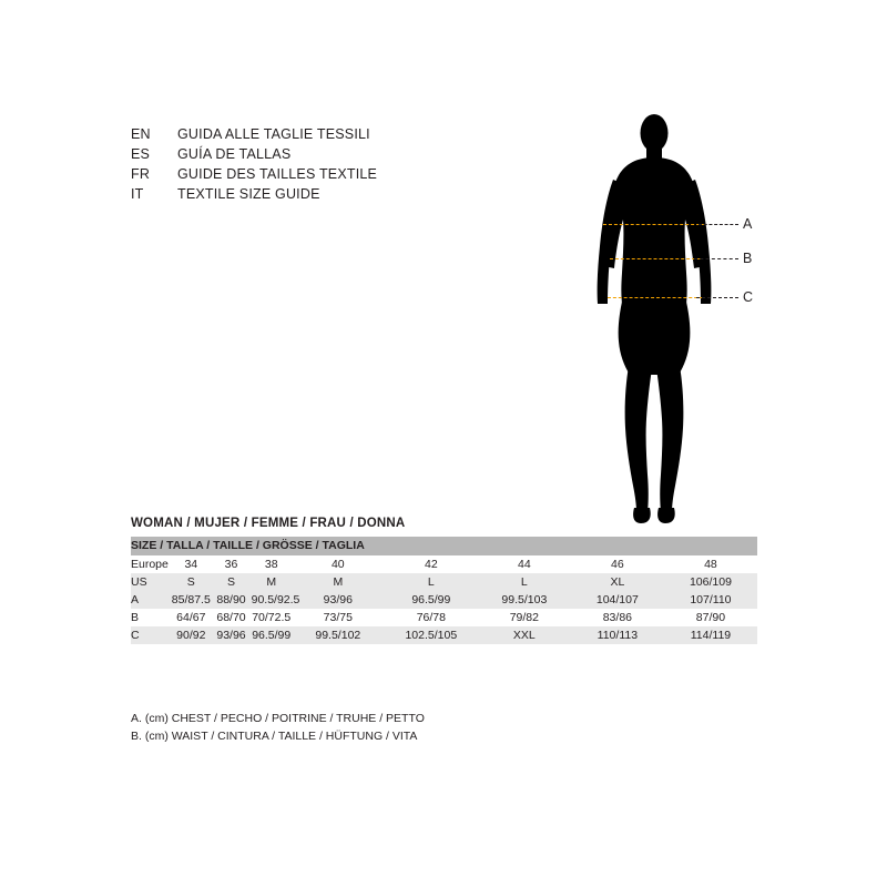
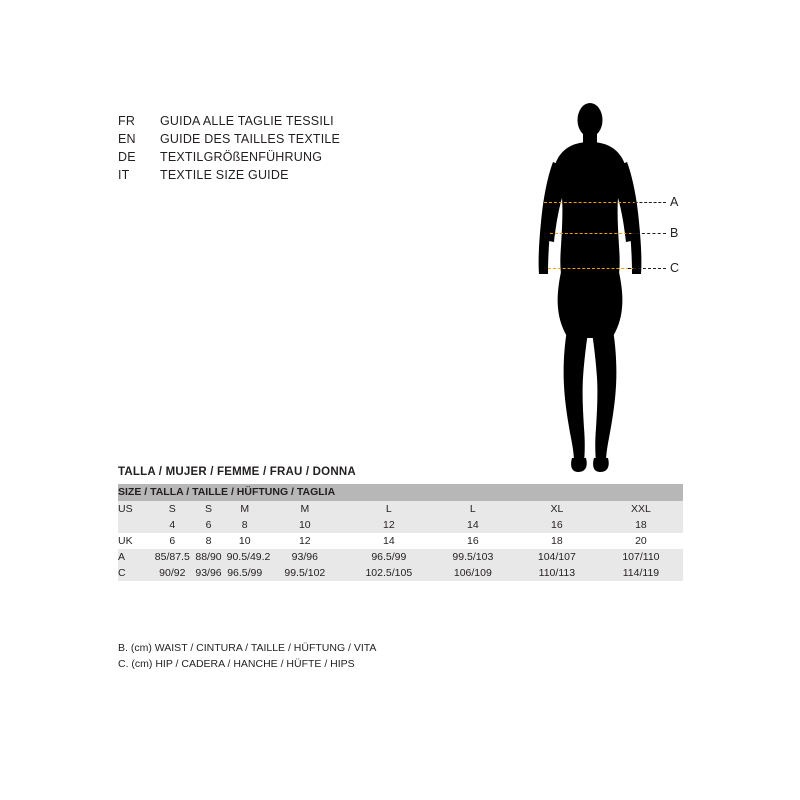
- EN
+ FR
  GUIDA ALLE TAGLIE TESSILI
- ES
- GUÍA DE TALLAS
- FR
+ EN
  GUIDE DES TAILLES TEXTILE
+ DE
+ TEXTILGRÖßENFÜHRUNG
  IT
  TEXTILE SIZE GUIDE
  A
  B
  C
- WOMAN / MUJER / FEMME / FRAU / DONNA
+ TALLA / MUJER / FEMME / FRAU / DONNA
- SIZE / TALLA / TAILLE / GRÖSSE / TAGLIA
+ SIZE / TALLA / TAILLE / HÜFTUNG / TAGLIA
- Europe	34	36	38	40	42	44	46	48
- US	S	S	M	M	L	L	XL	106/109
+ US	S	S	M	M	L	L	XL	XXL
+ 	4	6	8	10	12	14	16	18
+ UK	6	8	10	12	14	16	18	20
- A	85/87.5	88/90	90.5/92.5	93/96	96.5/99	99.5/103	104/107	107/110
+ A	85/87.5	88/90	90.5/49.2	93/96	96.5/99	99.5/103	104/107	107/110
- B	64/67	68/70	70/72.5	73/75	76/78	79/82	83/86	87/90
- C	90/92	93/96	96.5/99	99.5/102	102.5/105	XXL	110/113	114/119
+ C	90/92	93/96	96.5/99	99.5/102	102.5/105	106/109	110/113	114/119
- A. (cm) CHEST / PECHO / POITRINE / TRUHE / PETTO
  B. (cm) WAIST / CINTURA / TAILLE / HÜFTUNG / VITA
+ C. (cm) HIP / CADERA / HANCHE / HÜFTE / HIPS
